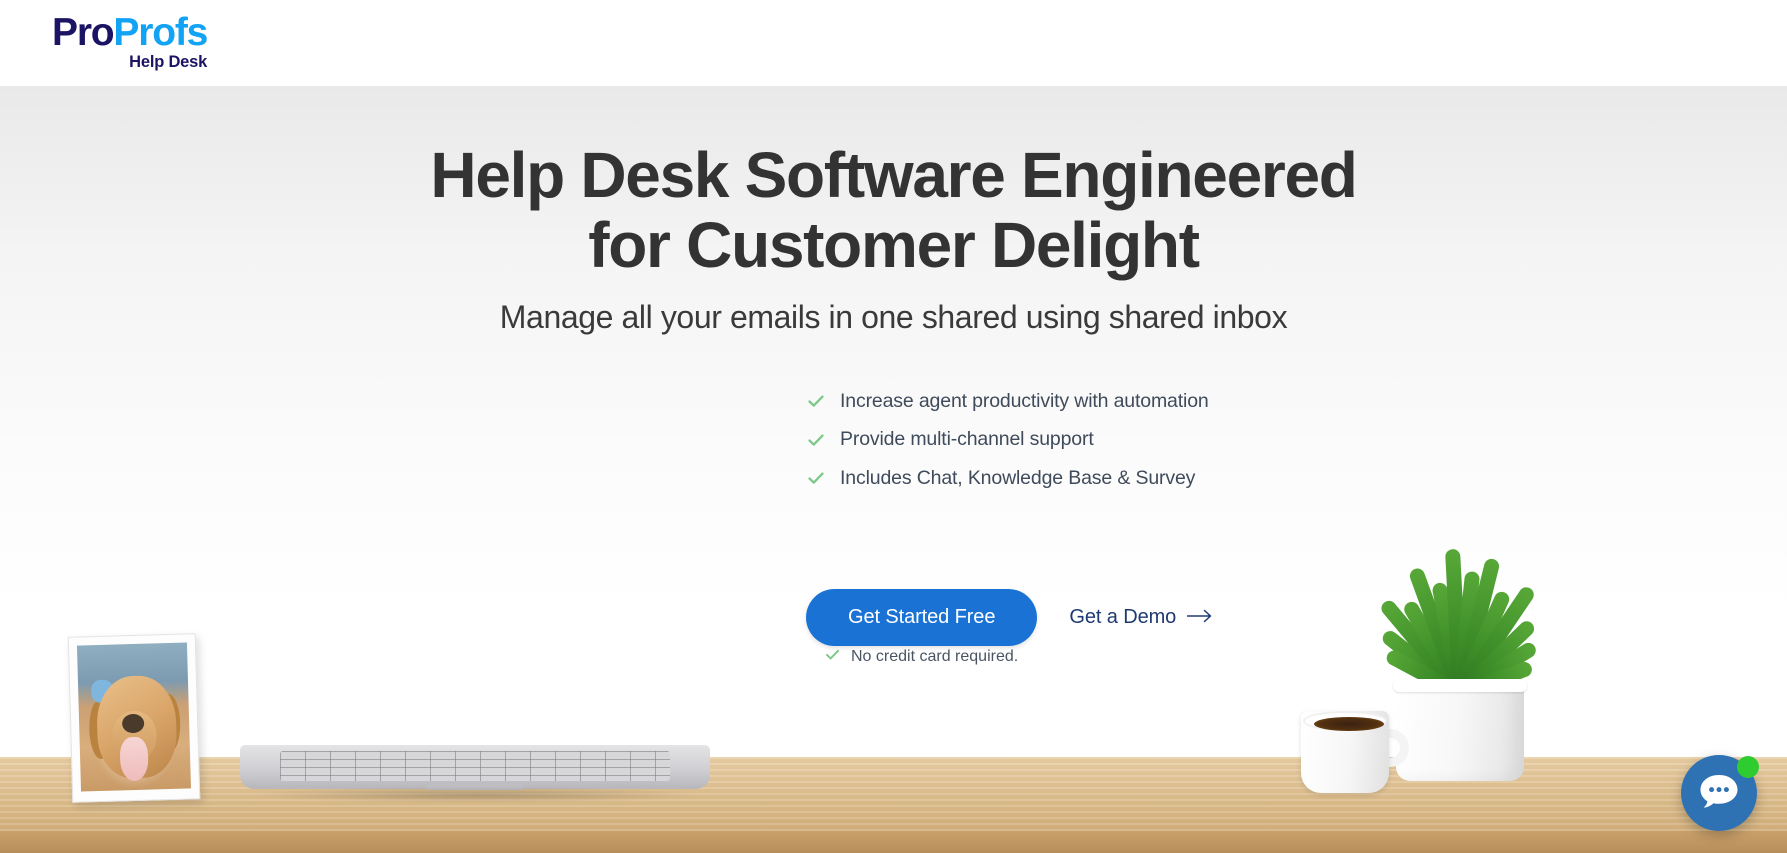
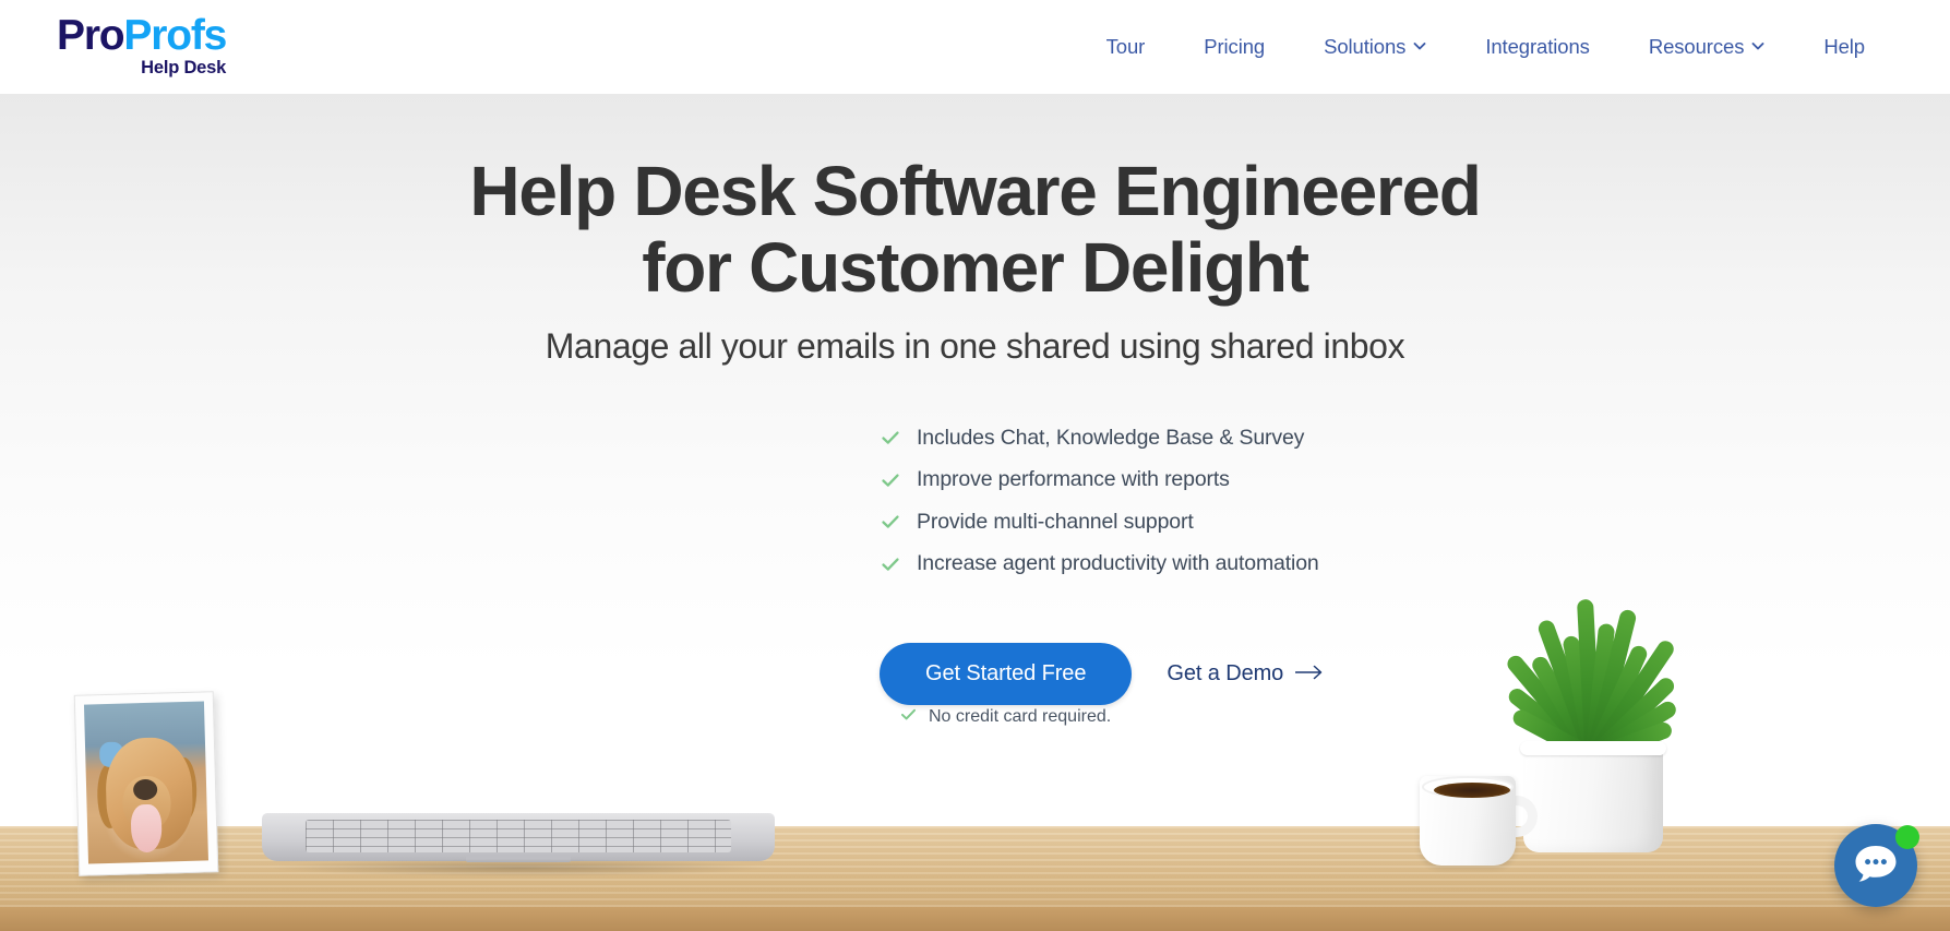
  ProProfs
  Help Desk
+ Tour
+ Pricing
+ Solutions
+ Integrations
+ Resources
+ Help
  Help Desk Software Engineered
  for Customer Delight
  Manage all your emails in one shared using shared inbox
- Increase agent productivity with automation
+ Includes Chat, Knowledge Base & Survey
+ Improve performance with reports
  Provide multi-channel support
- Includes Chat, Knowledge Base & Survey
+ Increase agent productivity with automation
  Get Started Free
  Get a Demo
  No credit card required.
